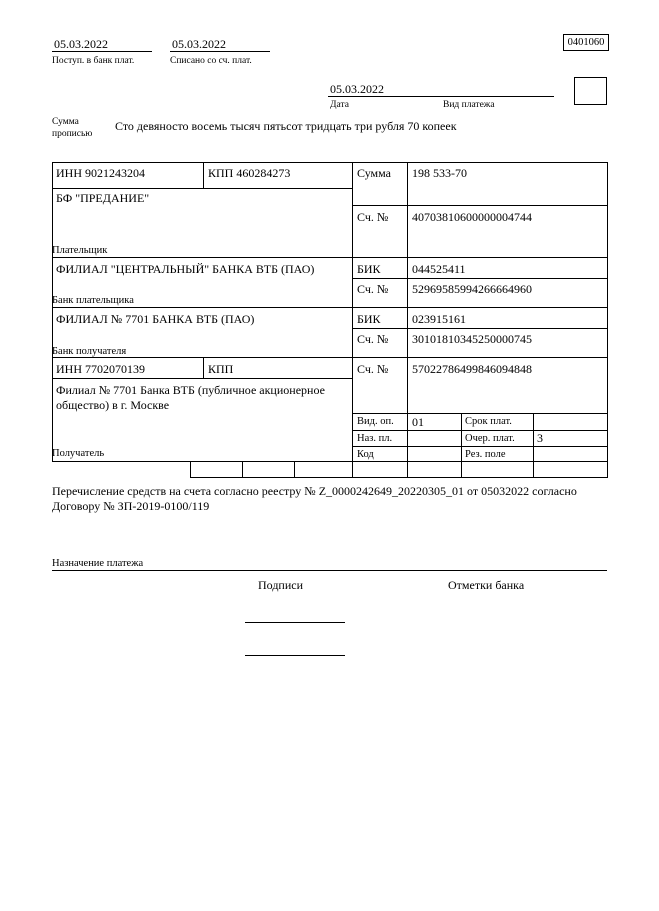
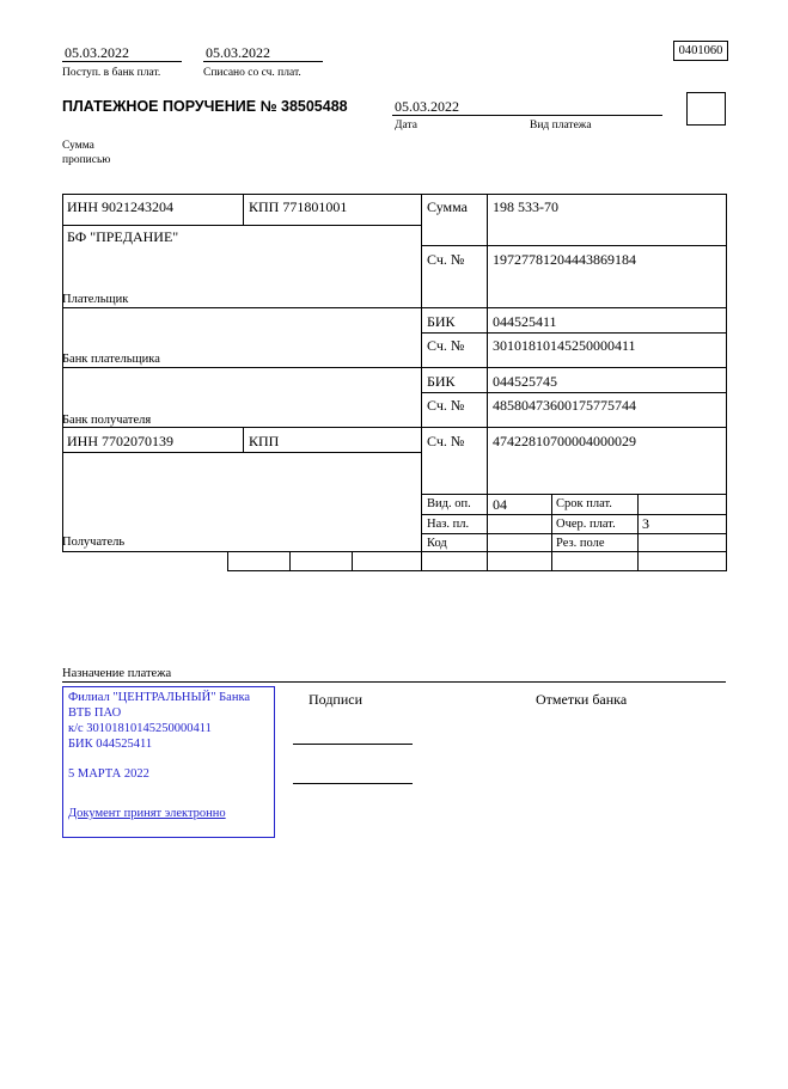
  05.03.2022
  05.03.2022
  Поступ. в банк плат.
  Списано со сч. плат.
  0401060
+ ПЛАТЕЖНОЕ ПОРУЧЕНИЕ № 38505488
  05.03.2022
  Дата
  Вид платежа
  Сумма
  прописью
- Сто девяносто восемь тысяч пятьсот тридцать три рубля 70 копеек
  ИНН 9021243204
- КПП 460284273
+ КПП 771801001
  Сумма
  198 533-70
  БФ "ПРЕДАНИЕ"
  Сч. №
- 40703810600000004744
+ 19727781204443869184
  Плательщик
- ФИЛИАЛ "ЦЕНТРАЛЬНЫЙ" БАНКА ВТБ (ПАО)
  БИК
  044525411
  Сч. №
- 52969585994266664960
+ 30101810145250000411
  Банк плательщика
- ФИЛИАЛ № 7701 БАНКА ВТБ (ПАО)
  БИК
- 023915161
+ 044525745
  Сч. №
- 30101810345250000745
+ 48580473600175775744
  Банк получателя
  ИНН 7702070139
  КПП
  Сч. №
- 57022786499846094848
+ 47422810700004000029
- Филиал № 7701 Банка ВТБ (публичное акционерное общество) в г. Москве
  Получатель
  Вид. оп.
- 01
+ 04
  Срок плат.
  Наз. пл.
  Очер. плат.
  3
  Код
  Рез. поле
- Перечисление средств на счета согласно реестру № Z_0000242649_20220305_01 от 05032022 согласно Договору № ЗП-2019-0100/119
  Назначение платежа
  Подписи
  Отметки банка
+ Филиал "ЦЕНТРАЛЬНЫЙ" Банка
+ ВТБ ПАО
+ к/с 30101810145250000411
+ БИК 044525411
+ 5 МАРТА 2022
+ Документ принят электронно
